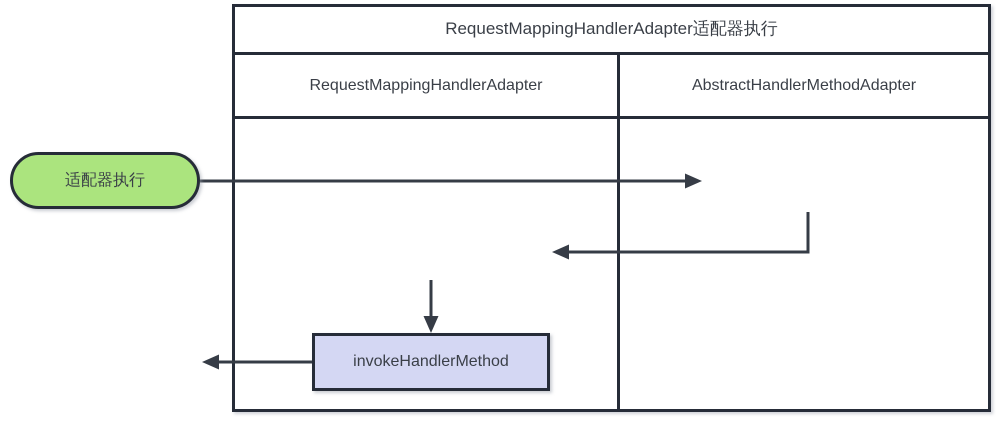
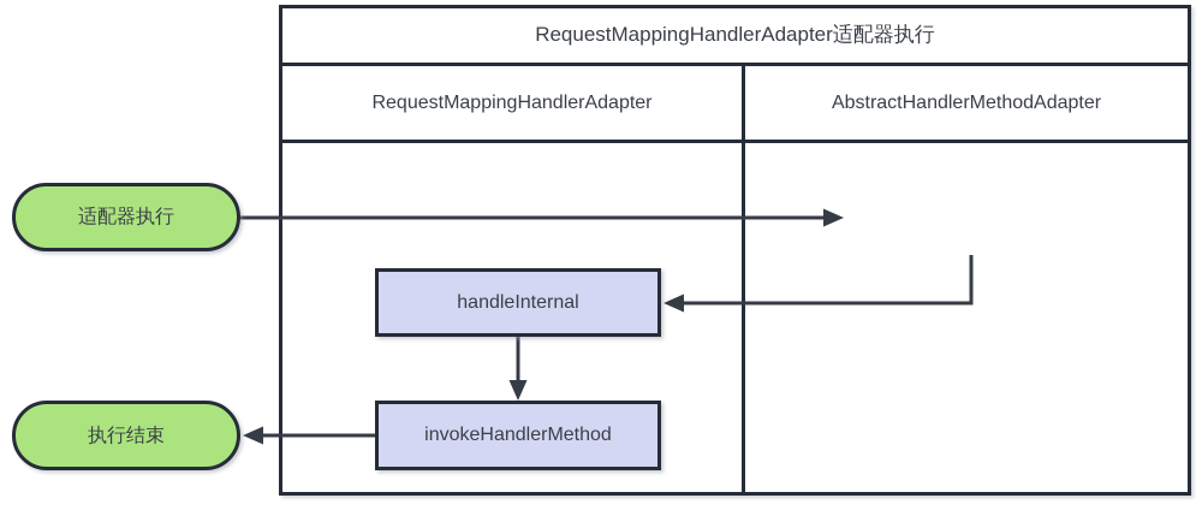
  RequestMappingHandlerAdapter适配器执行
  RequestMappingHandlerAdapter
  AbstractHandlerMethodAdapter
  适配器执行
+ 执行结束
+ handleInternal
  invokeHandlerMethod
